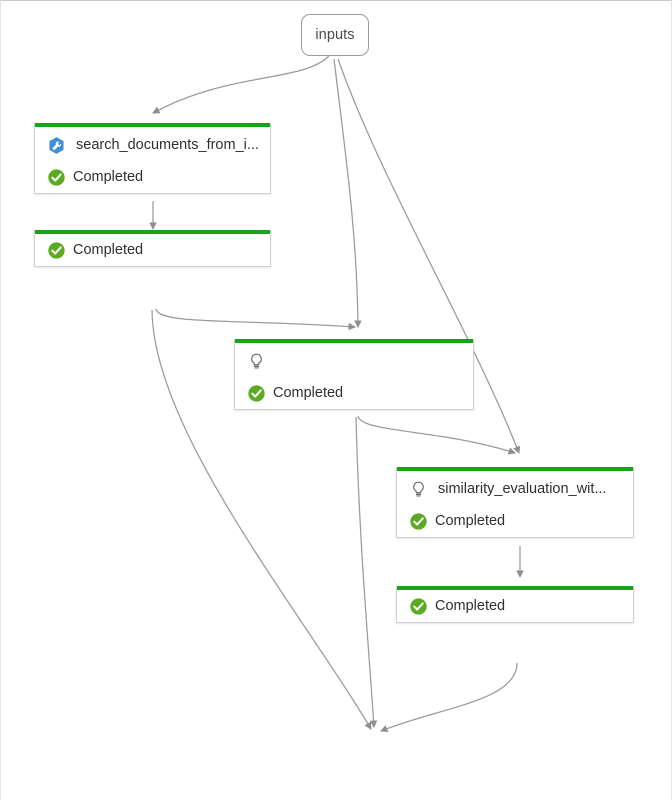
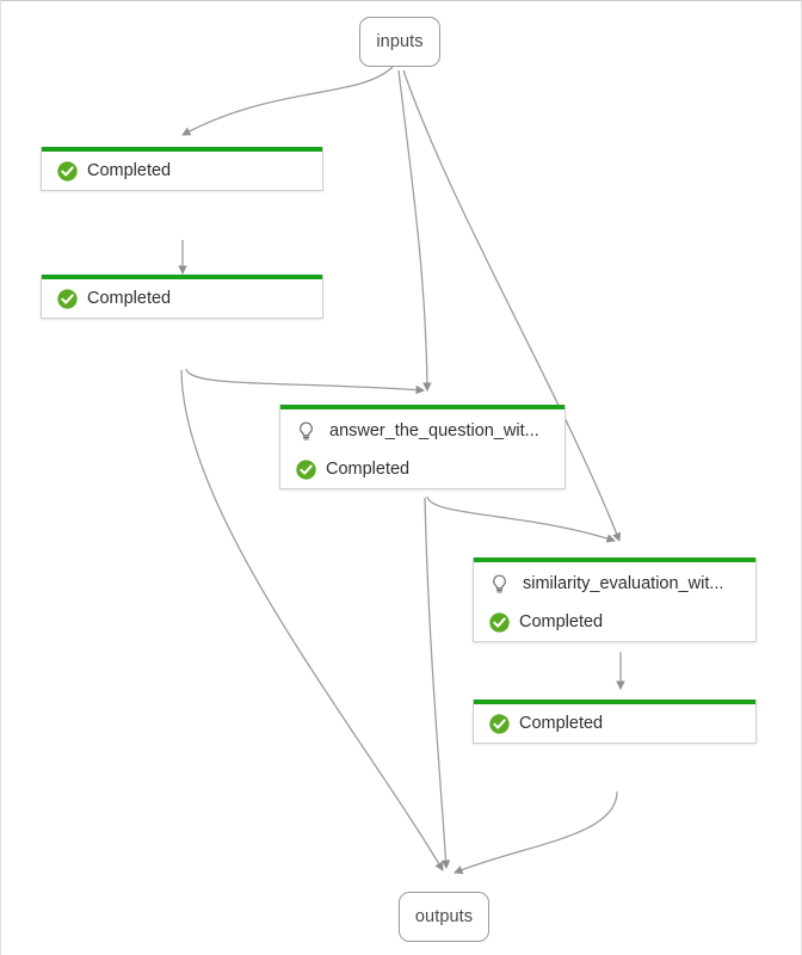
  inputs
- search_documents_from_i...
  Completed
  Completed
+ answer_the_question_wit...
  Completed
  similarity_evaluation_wit...
  Completed
  Completed
+ outputs
